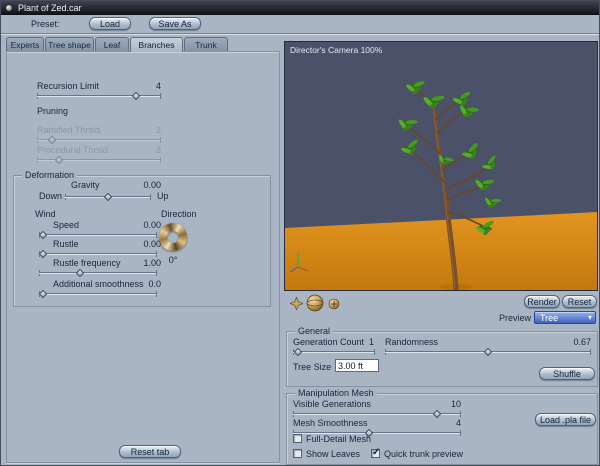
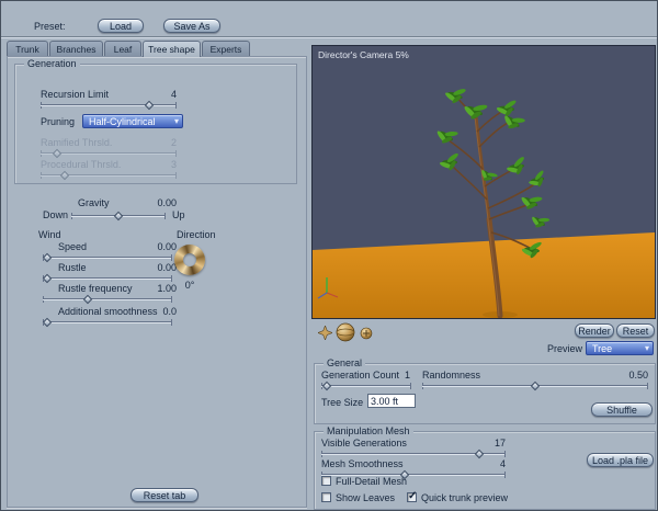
- Plant of Zed.car
  Preset:
  Load
  Save As
- Experts
+ Trunk
- Tree shape
+ Branches
  Leaf
- Branches
+ Tree shape
- Trunk
+ Experts
+ Generation
  Recursion Limit
  4
  Pruning
+ Half-Cylindrical
  Ramified Thrsld.
  2
  Procedural Thrsld.
  3
- Deformation
  Gravity
  0.00
  Down
  Up
  Wind
  Speed
  0.00
  Rustle
  0.00
  Rustle frequency
  1.00
  Direction
  0°
  Additional smoothness
  0.0
  Reset tab
- Director's Camera 100%
+ Director's Camera 5%
  Render
  Reset
  Preview
  Tree
  General
  Generation Count
  1
  Randomness
- 0.67
+ 0.50
  Tree Size
  3.00 ft
  Shuffle
  Manipulation Mesh
  Visible Generations
- 10
+ 17
  Mesh Smoothness
  4
  Load .pla file
  Full-Detail Mesh
  Show Leaves
  Quick trunk preview
